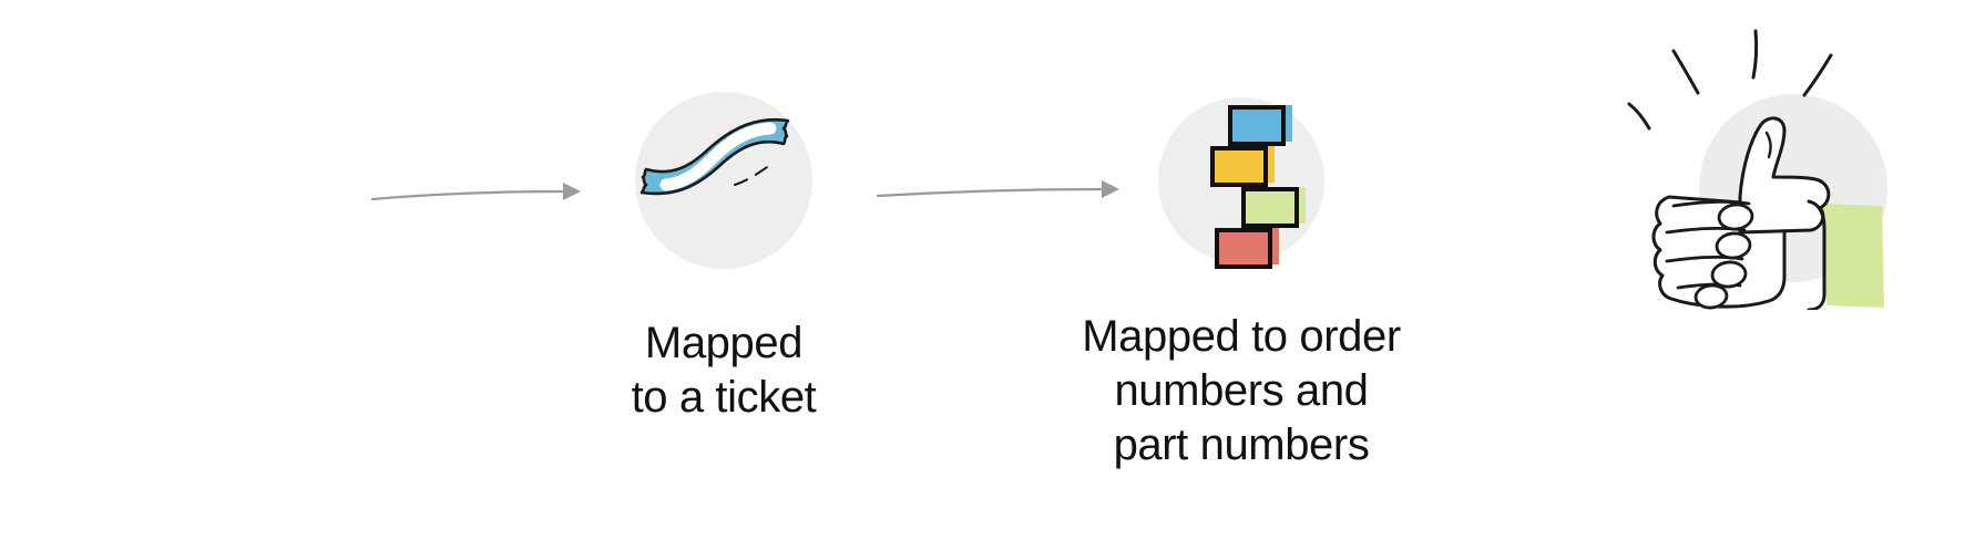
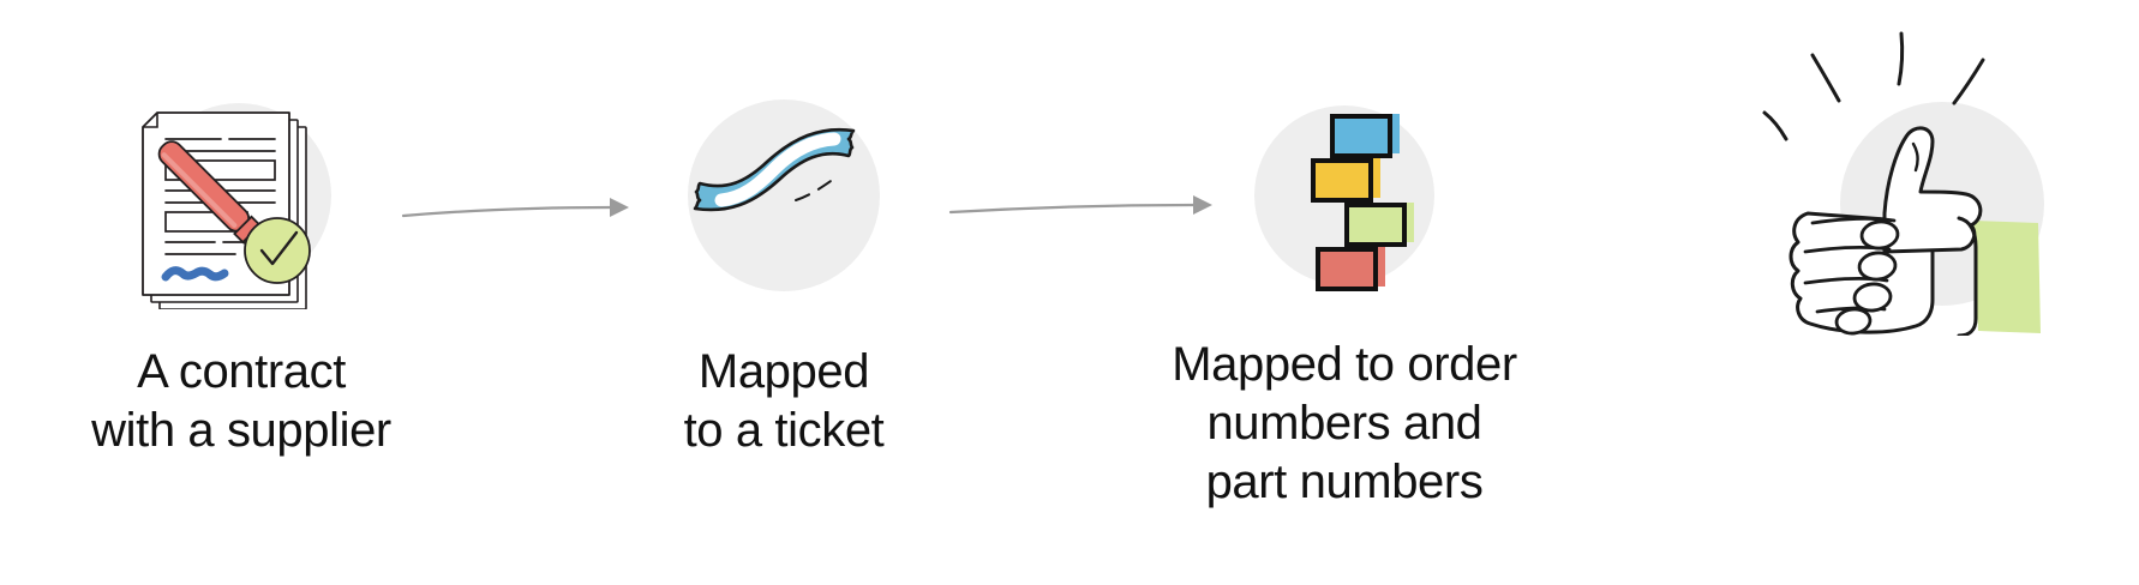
+ A contract
+ with a supplier
  Mapped
  to a ticket
  Mapped to order
  numbers and
  part numbers
